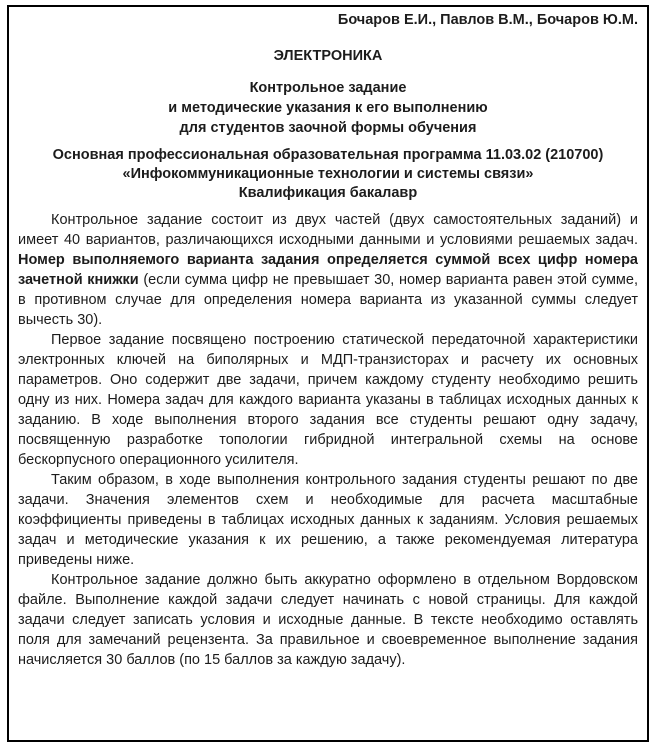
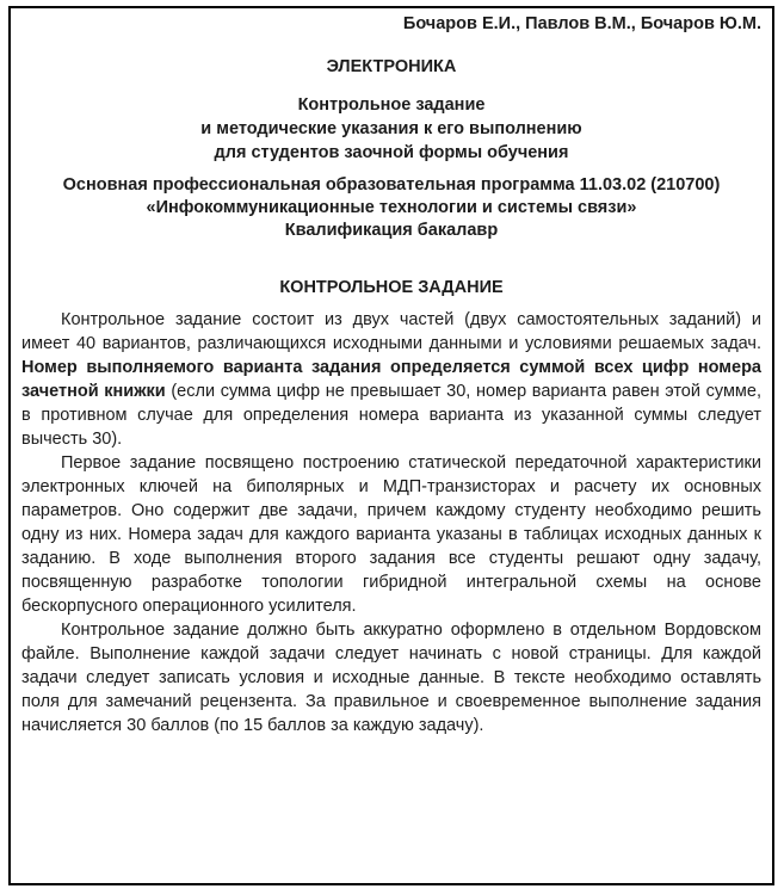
  Бочаров Е.И., Павлов В.М., Бочаров Ю.М.
  ЭЛЕКТРОНИКА
  Контрольное задание
  и методические указания к его выполнению
  для студентов заочной формы обучения
  Основная профессиональная образовательная программа 11.03.02 (210700)
  «Инфокоммуникационные технологии и системы связи»
  Квалификация бакалавр
+ КОНТРОЛЬНОЕ ЗАДАНИЕ
  Контрольное задание состоит из двух частей (двух самостоятельных заданий) и имеет 40 вариантов, различающихся исходными данными и условиями решаемых задач. Номер выполняемого варианта задания определяется суммой всех цифр номера зачетной книжки (если сумма цифр не превышает 30, номер варианта равен этой сумме, в противном случае для определения номера варианта из указанной суммы следует вычесть 30).
  Первое задание посвящено построению статической передаточной характеристики электронных ключей на биполярных и МДП-транзисторах и расчету их основных параметров. Оно содержит две задачи, причем каждому студенту необходимо решить одну из них. Номера задач для каждого варианта указаны в таблицах исходных данных к заданию. В ходе выполнения второго задания все студенты решают одну задачу, посвященную разработке топологии гибридной интегральной схемы на основе бескорпусного операционного усилителя.
- Таким образом, в ходе выполнения контрольного задания студенты решают по две задачи. Значения элементов схем и необходимые для расчета масштабные коэффициенты приведены в таблицах исходных данных к заданиям. Условия решаемых задач и методические указания к их решению, а также рекомендуемая литература приведены ниже.
  Контрольное задание должно быть аккуратно оформлено в отдельном Вордовском файле. Выполнение каждой задачи следует начинать с новой страницы. Для каждой задачи следует записать условия и исходные данные. В тексте необходимо оставлять поля для замечаний рецензента. За правильное и своевременное выполнение задания начисляется 30 баллов (по 15 баллов за каждую задачу).
